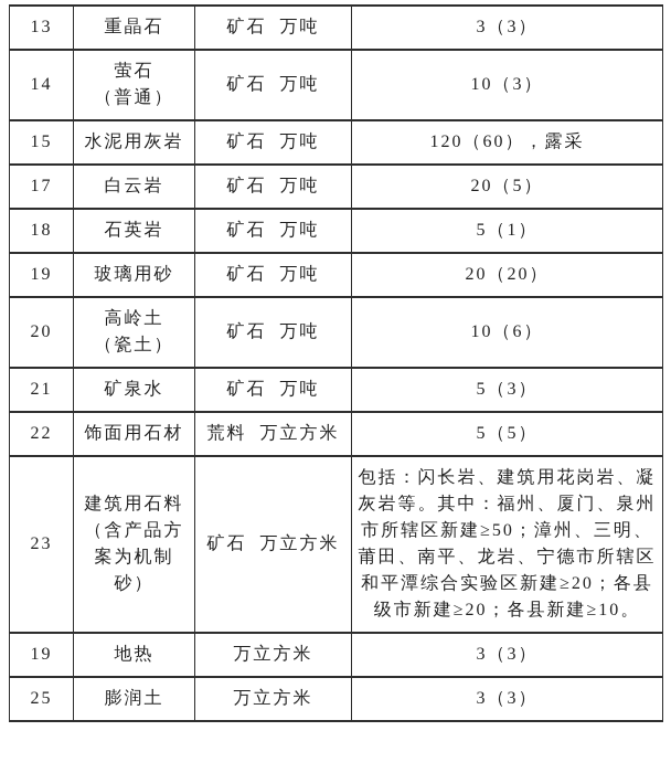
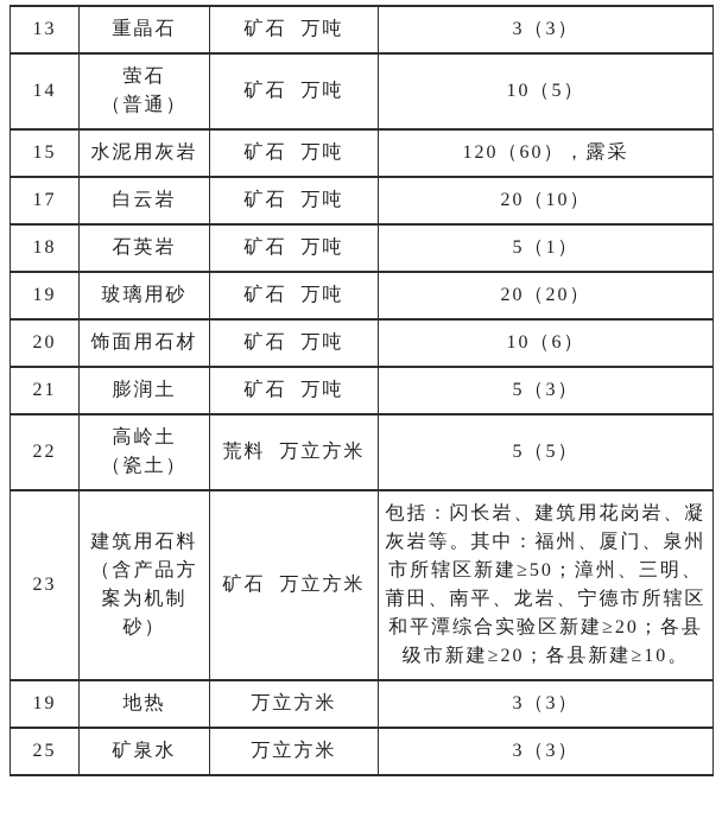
  13	重晶石	矿石 万吨	3（3）
- 14	萤石 （普通）	矿石 万吨	10（3）
+ 14	萤石 （普通）	矿石 万吨	10（5）
  15	水泥用灰岩	矿石 万吨	120（60），露采
- 17	白云岩	矿石 万吨	20（5）
+ 17	白云岩	矿石 万吨	20（10）
  18	石英岩	矿石 万吨	5（1）
  19	玻璃用砂	矿石 万吨	20（20）
- 20	高岭土 （瓷土）	矿石 万吨	10（6）
+ 20	饰面用石材	矿石 万吨	10（6）
- 21	矿泉水	矿石 万吨	5（3）
+ 21	膨润土	矿石 万吨	5（3）
- 22	饰面用石材	荒料 万立方米	5（5）
+ 22	高岭土 （瓷土）	荒料 万立方米	5（5）
  23	建筑用石料 （含产品方 案为机制砂）	矿石 万立方米	包括：闪长岩、建筑用花岗岩、凝灰岩等。其中：福州、厦门、泉州市所辖区新建≥50；漳州、三明、莆田、南平、龙岩、宁德市所辖区和平潭综合实验区新建≥20；各县级市新建≥20；各县新建≥10。
  19	地热	万立方米	3（3）
- 25	膨润土	万立方米	3（3）
+ 25	矿泉水	万立方米	3（3）
